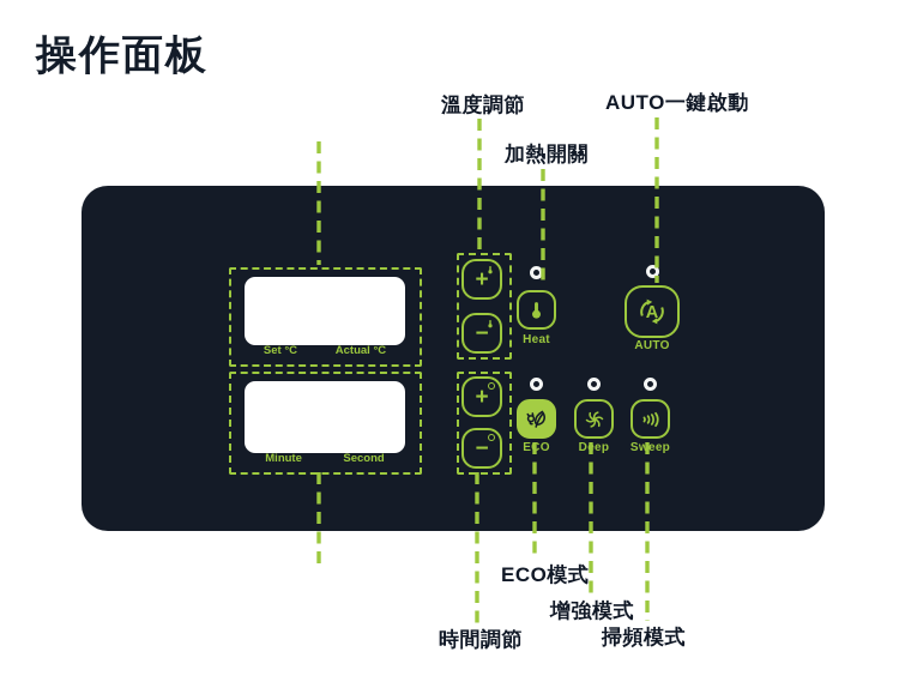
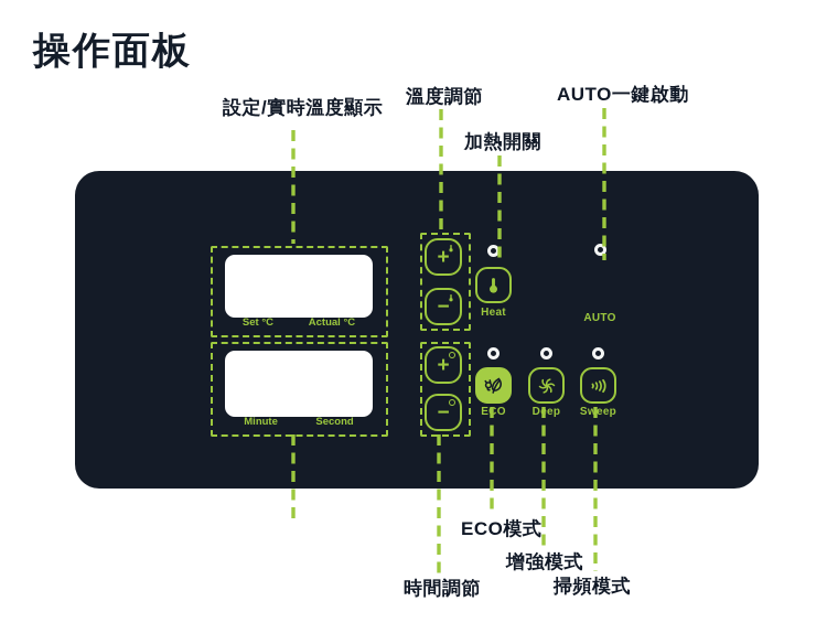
  操作面板
+ 設定/實時溫度顯示
  溫度調節
  加熱開關
  AUTO一鍵啟動
  Set °C
  Actual °C
  Minute
  Second
  +
  −
  +
  −
  Heat
- A
  AUTO
  Dep
  Sweep
  ECO模式
  增強模式
  時間調節
  掃頻模式
